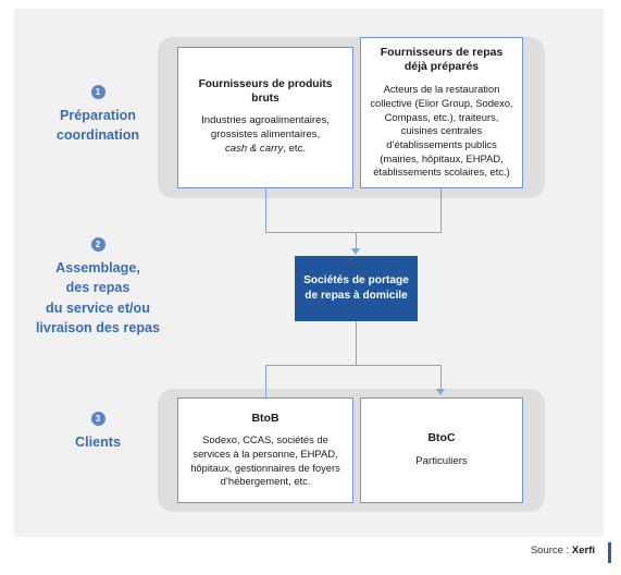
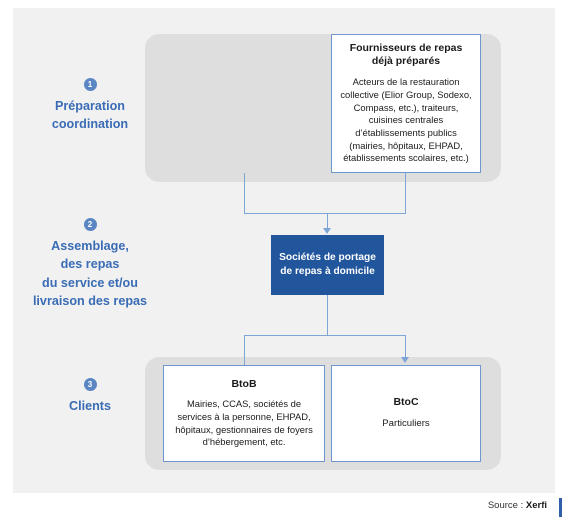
  1
  Préparation
  coordination
  2
  Assemblage,
  des repas
  du service et/ou
  livraison des repas
  3
  Clients
- Fournisseurs de produits bruts
- Industries agroalimentaires,
- grossistes alimentaires,
- cash & carry, etc.
  Fournisseurs de repas
  déjà préparés
  Acteurs de la restauration collective (Elior Group, Sodexo, Compass, etc.), traiteurs, cuisines centrales d’établissements publics (mairies, hôpitaux, EHPAD, établissements scolaires, etc.)
  Sociétés de portage
  de repas à domicile
  BtoB
- Sodexo, CCAS, sociétés de services à la personne, EHPAD, hôpitaux, gestionnaires de foyers d’hébergement, etc.
+ Mairies, CCAS, sociétés de services à la personne, EHPAD, hôpitaux, gestionnaires de foyers d’hébergement, etc.
  BtoC
  Particuliers
  Source : Xerfi
